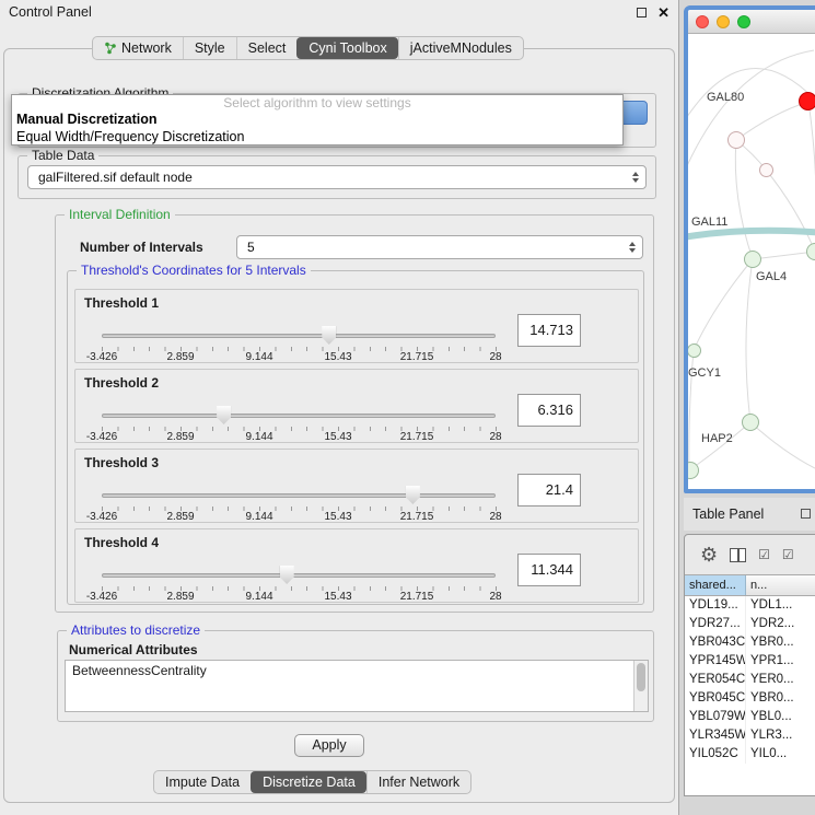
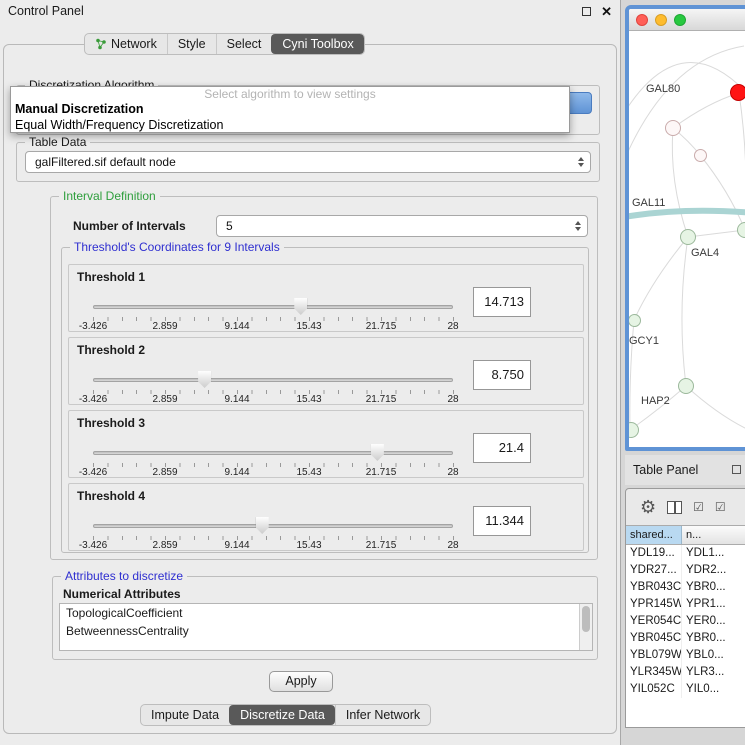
  Control Panel
  ✕
  Network
  Style
  Select
  Cyni Toolbox
- jActiveMNodules
  Discretization Algorithm
  Select algorithm to view settings
  Manual Discretization
  Equal Width/Frequency Discretization
  Table Data
  galFiltered.sif default node
  Interval Definition
  Number of Intervals
  5
- Threshold's Coordinates for 5 Intervals
+ Threshold's Coordinates for 9 Intervals
  Threshold 1
  -3.426
  2.859
  9.144
  15.43
  21.715
  28
  14.713
  Threshold 2
  -3.426
  2.859
  9.144
  15.43
  21.715
  28
- 6.316
+ 8.750
  Threshold 3
  -3.426
  2.859
  9.144
  15.43
  21.715
  28
  21.4
  Threshold 4
  -3.426
  2.859
  9.144
  15.43
  21.715
  28
  11.344
  Attributes to discretize
  Numerical Attributes
+ TopologicalCoefficient
  BetweennessCentrality
  Apply
  Impute Data
  Discretize Data
  Infer Network
  GAL80
  GAL11
  GAL4
  GCY1
  HAP2
  Table Panel
  ⚙
  ☑
  ☑
  shared...
  n...
  YDL19...
  YDL1...
  YDR27...
  YDR2...
  YBR043C
  YBR0...
  YPR145W
  YPR1...
  YER054C
  YER0...
  YBR045C
  YBR0...
  YBL079W
  YBL0...
  YLR345W
  YLR3...
  YIL052C
  YIL0...
